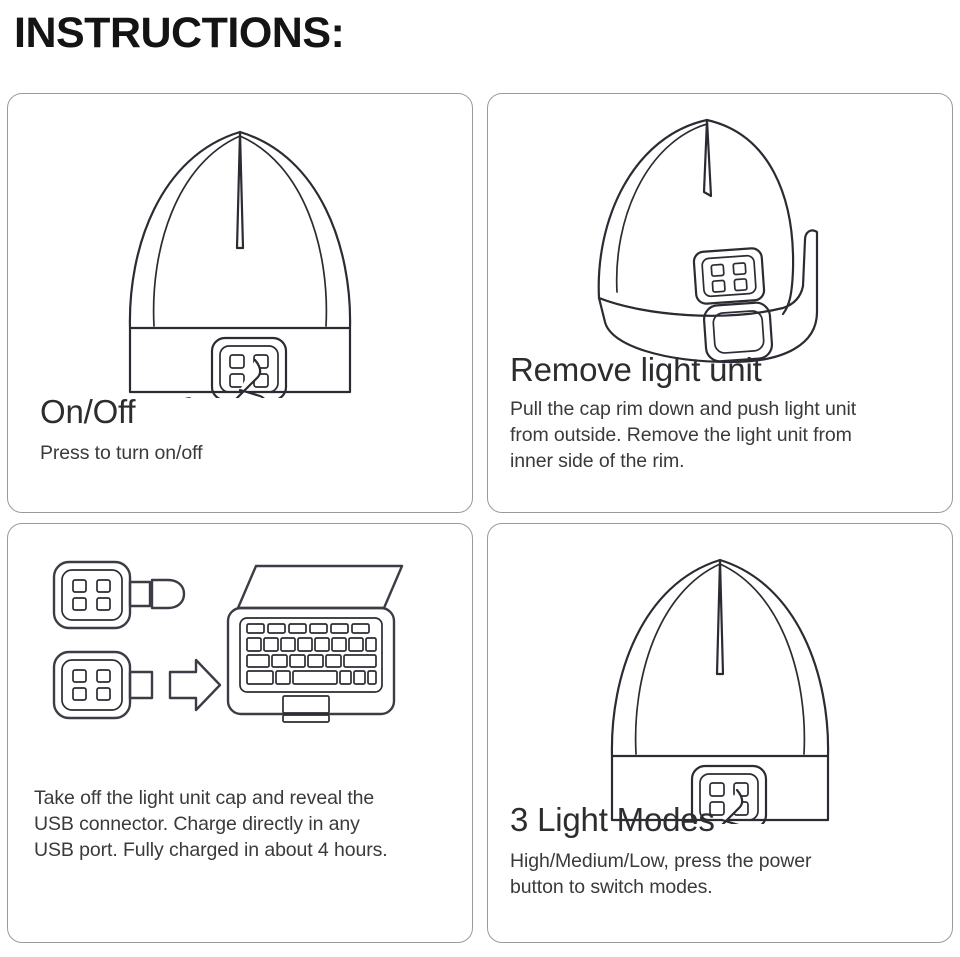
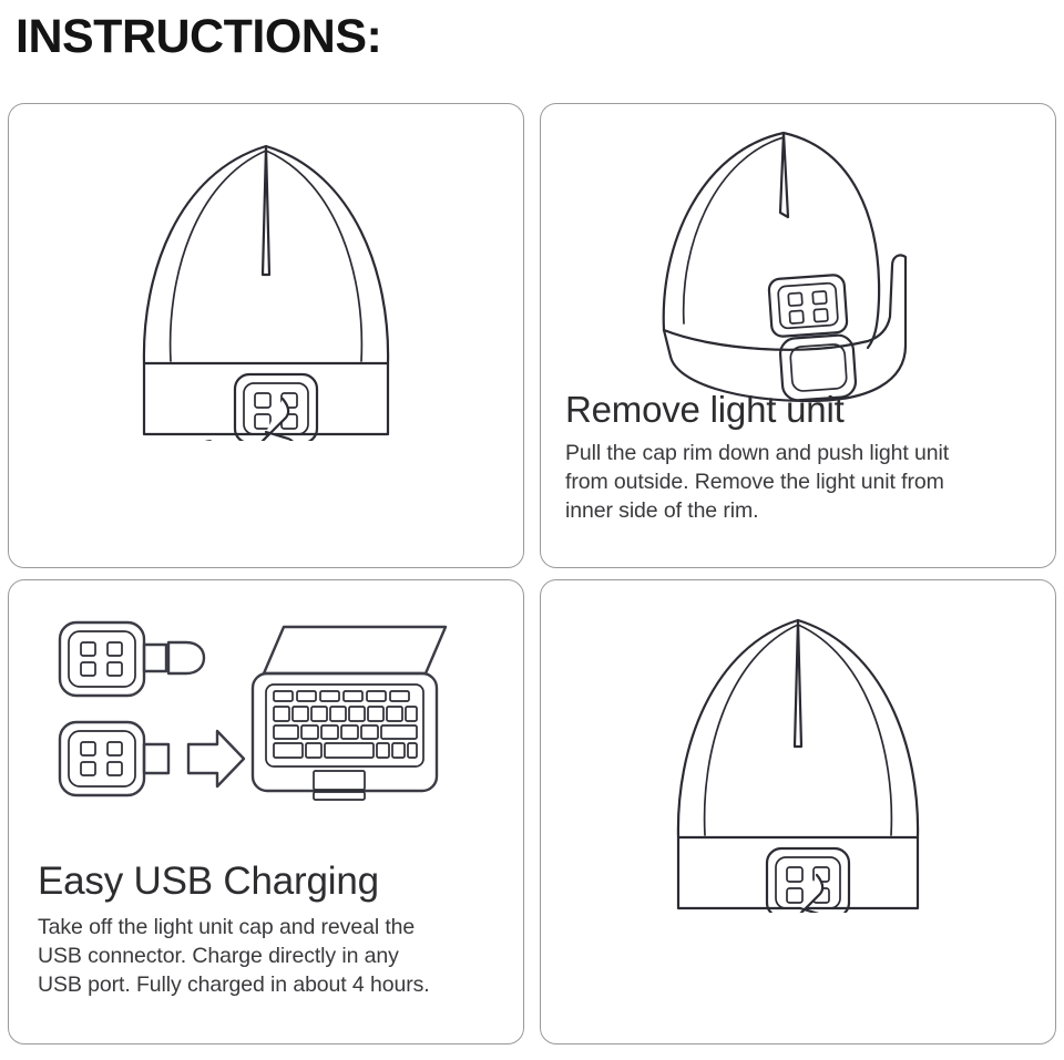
  INSTRUCTIONS:
- On/Off
- Press to turn on/off
  Remove light unit
  Pull the cap rim down and push light unit
  from outside. Remove the light unit from
  inner side of the rim.
+ Easy USB Charging
  Take off the light unit cap and reveal the
  USB connector. Charge directly in any
  USB port. Fully charged in about 4 hours.
- 3 Light Modes
- High/Medium/Low, press the power
- button to switch modes.
